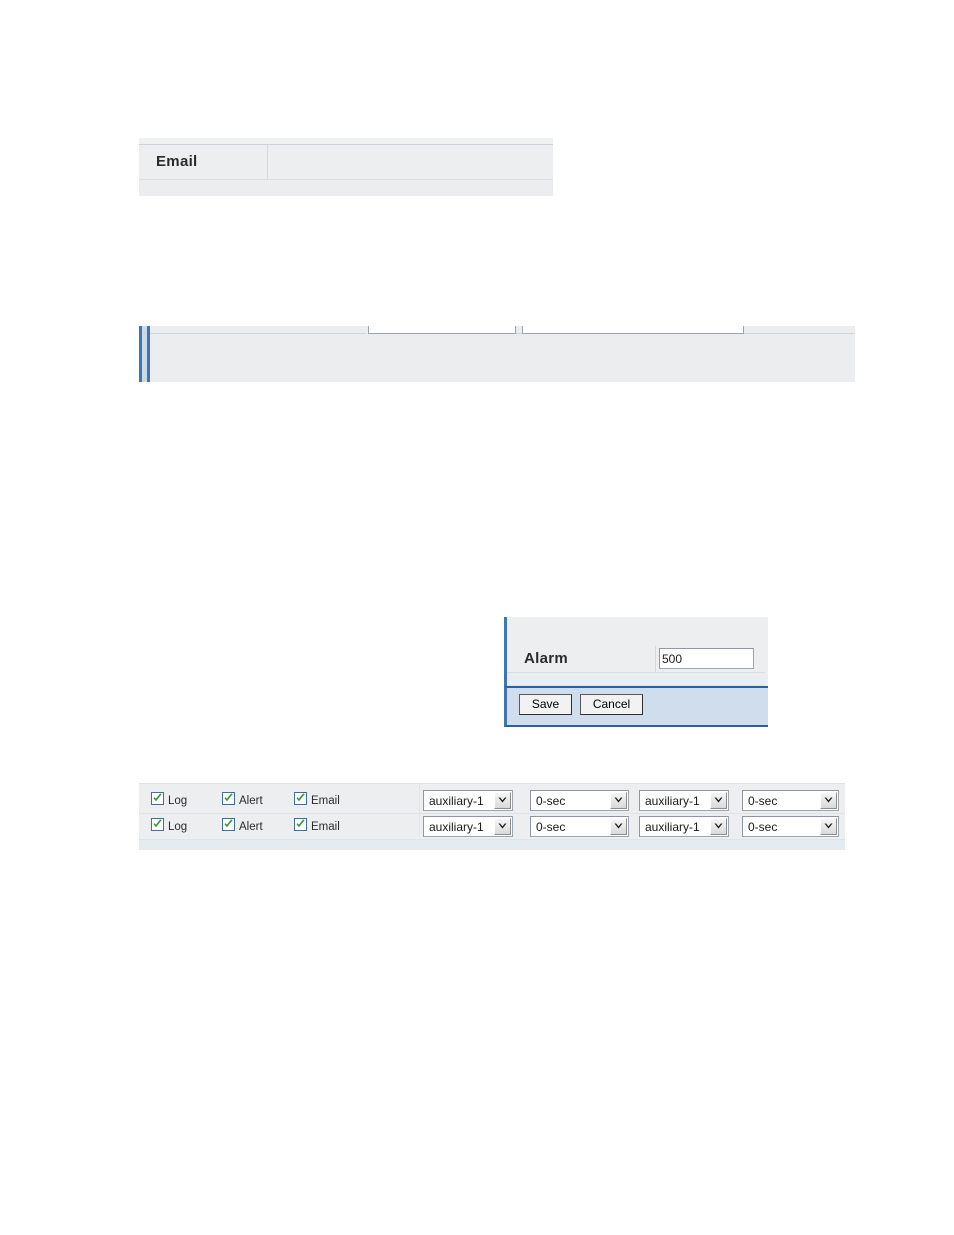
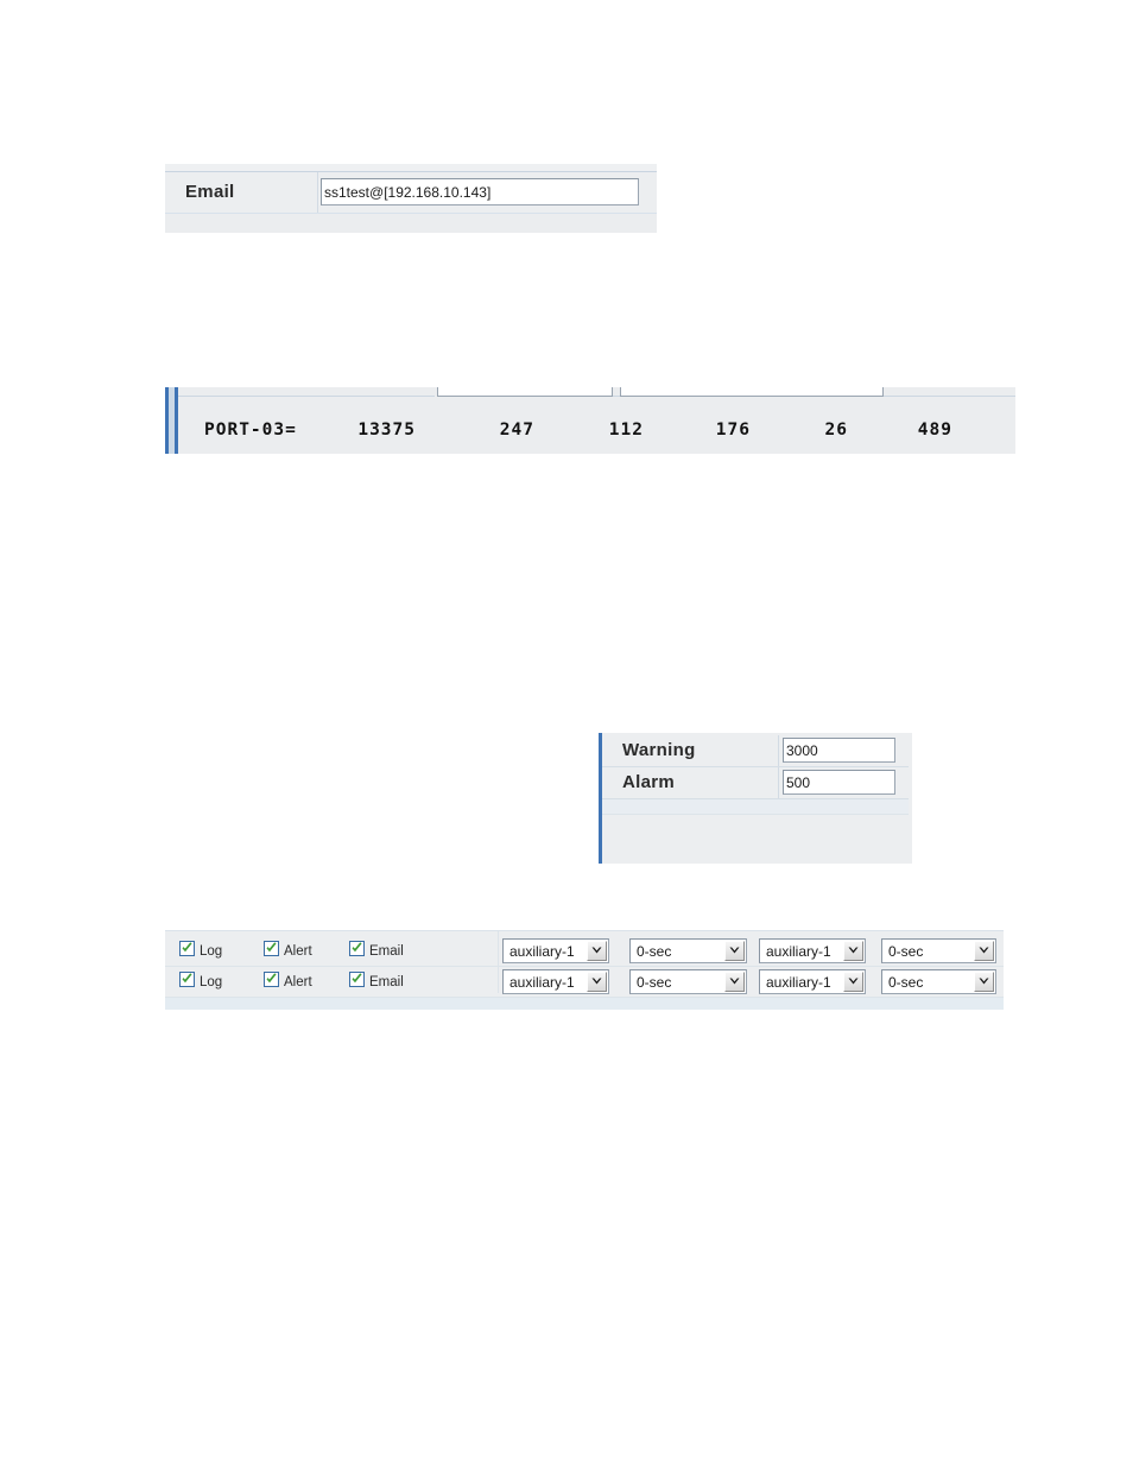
  Email
+ ss1test@[192.168.10.143]
+ PORT-03=
+ 13375
+ 247
+ 112
+ 176
+ 26
+ 489
+ Warning
+ 3000
  Alarm
  500
- Save
- Cancel
  Log
  Alert
  Email
  auxiliary-1
  0-sec
  auxiliary-1
  0-sec
  Log
  Alert
  Email
  auxiliary-1
  0-sec
  auxiliary-1
  0-sec
